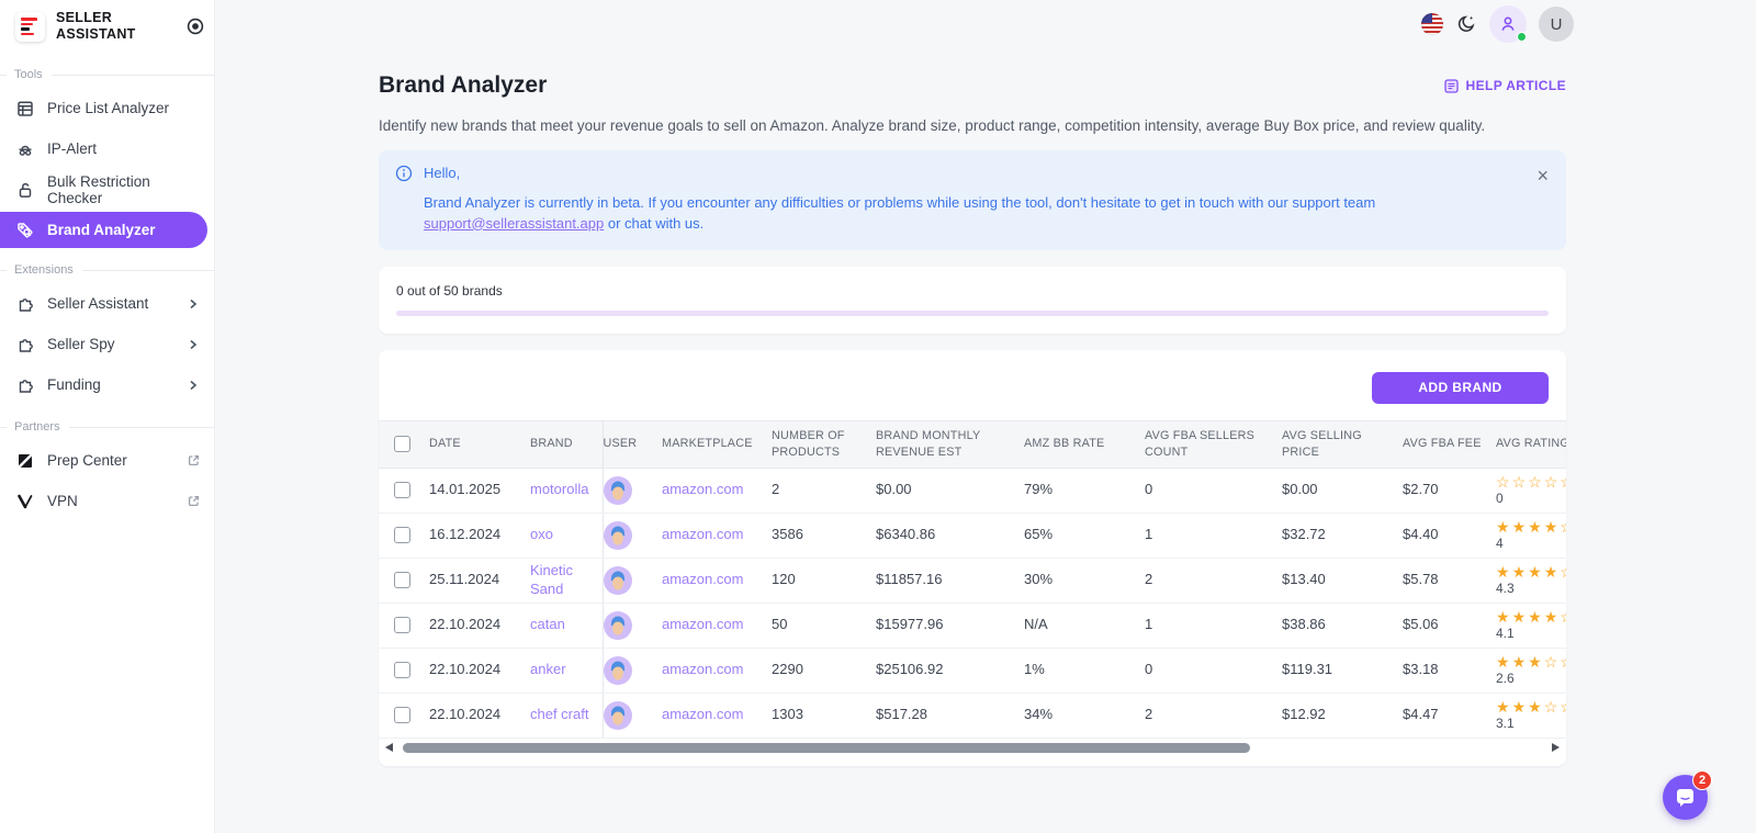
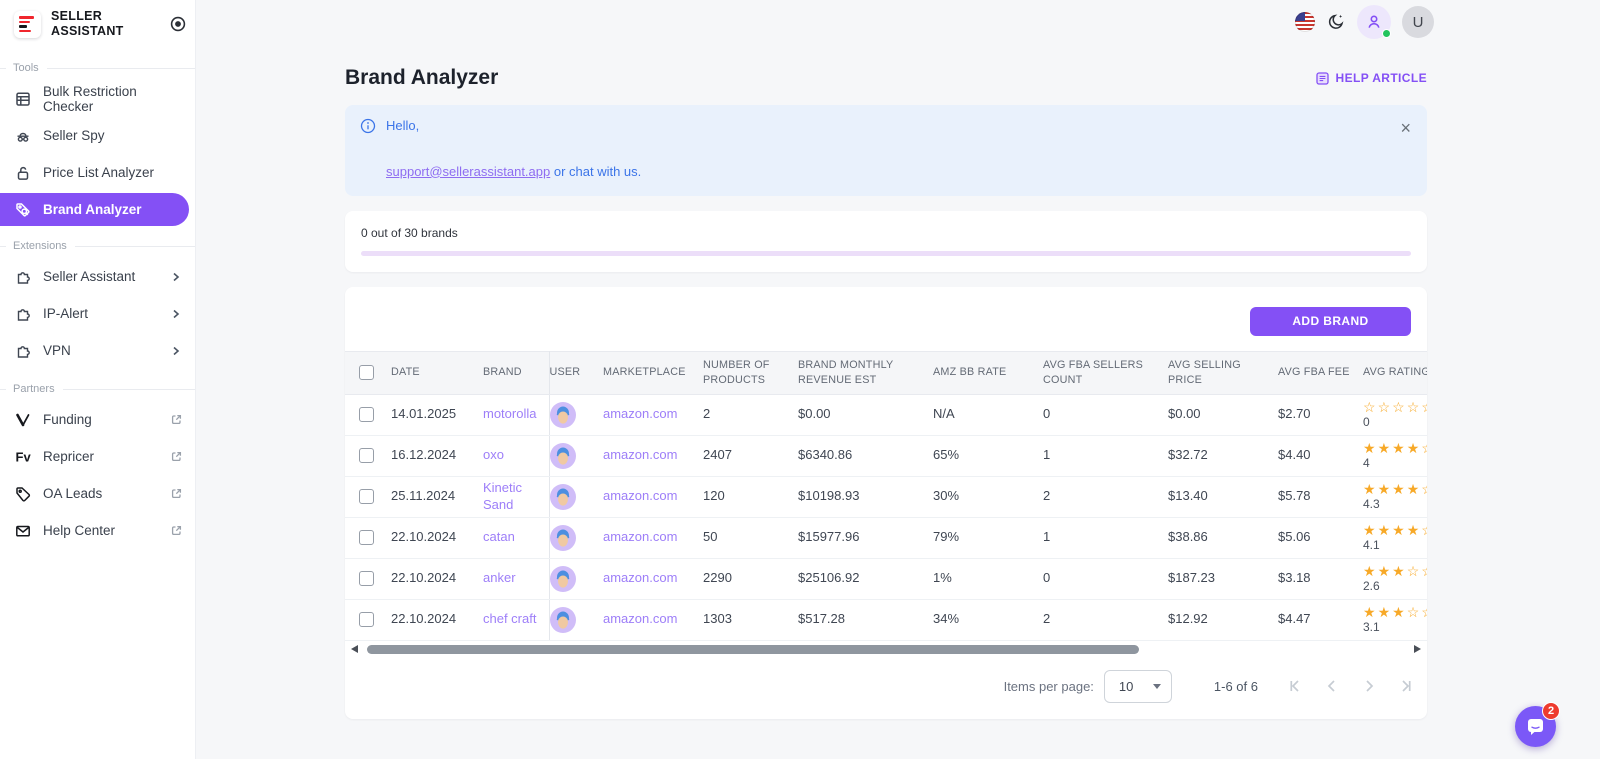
  SELLER
  ASSISTANT
  Tools
- Price List Analyzer
+ Bulk Restriction Checker
- IP-Alert
+ Seller Spy
- Bulk Restriction Checker
+ Price List Analyzer
  Brand Analyzer
  Extensions
  Seller Assistant
- Seller Spy
+ IP-Alert
- Funding
+ VPN
  Partners
- Prep Center
- VPN
+ Funding
+ Fv
+ Repricer
+ OA Leads
+ Help Center
  U
  Brand Analyzer
  HELP ARTICLE
- Identify new brands that meet your revenue goals to sell on Amazon. Analyze brand size, product range, competition intensity, average Buy Box price, and review quality.
  Hello,
- Brand Analyzer is currently in beta. If you encounter any difficulties or problems while using the tool, don't hesitate to get in touch with our support team
  support@sellerassistant.app or chat with us.
  ×
- 0 out of 50 brands
+ 0 out of 30 brands
  ADD BRAND
  	DATE	BRAND	USER	MARKETPLACE	NUMBER OF PRODUCTS	BRAND MONTHLY REVENUE EST	AMZ BB RATE	AVG FBA SELLERS COUNT	AVG SELLING PRICE	AVG FBA FEE	AVG RATING
- 	14.01.2025	motorolla		amazon.com	2	$0.00	79%	0	$0.00	$2.70	☆☆☆☆ 0
+ 	14.01.2025	motorolla		amazon.com	2	$0.00	N/A	0	$0.00	$2.70	☆☆☆☆ 0
- 	16.12.2024	oxo		amazon.com	3586	$6340.86	65%	1	$32.72	$4.40	★★★★ 4
+ 	16.12.2024	oxo		amazon.com	2407	$6340.86	65%	1	$32.72	$4.40	★★★★ 4
- 	25.11.2024	Kinetic Sand		amazon.com	120	$11857.16	30%	2	$13.40	$5.78	★★★★ 4.3
+ 	25.11.2024	Kinetic Sand		amazon.com	120	$10198.93	30%	2	$13.40	$5.78	★★★★ 4.3
- 	22.10.2024	catan		amazon.com	50	$15977.96	N/A	1	$38.86	$5.06	★★★★ 4.1
+ 	22.10.2024	catan		amazon.com	50	$15977.96	79%	1	$38.86	$5.06	★★★★ 4.1
- 	22.10.2024	anker		amazon.com	2290	$25106.92	1%	0	$119.31	$3.18	★★★☆ 2.6
+ 	22.10.2024	anker		amazon.com	2290	$25106.92	1%	0	$187.23	$3.18	★★★☆ 2.6
  	22.10.2024	chef craft		amazon.com	1303	$517.28	34%	2	$12.92	$4.47	★★★☆ 3.1
+ Items per page:
+ 10
+ 1-6 of 6
  2
